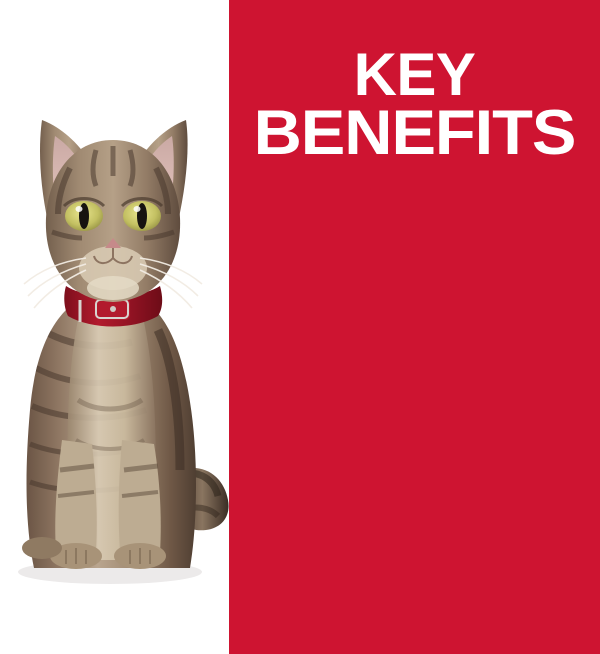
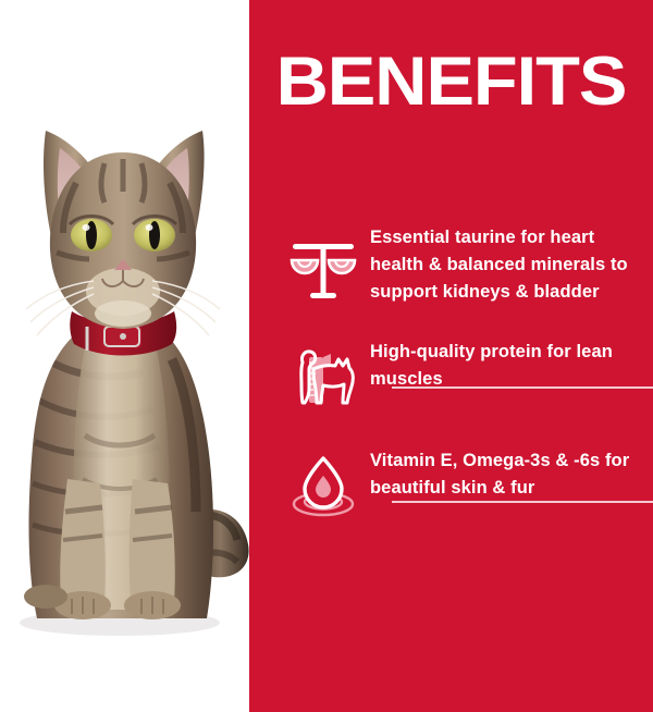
- KEY
  BENEFITS
+ Essential taurine for heart health & balanced minerals to support kidneys & bladder
+ High-quality protein for lean muscles
+ Vitamin E, Omega-3s & -6s for beautiful skin & fur
